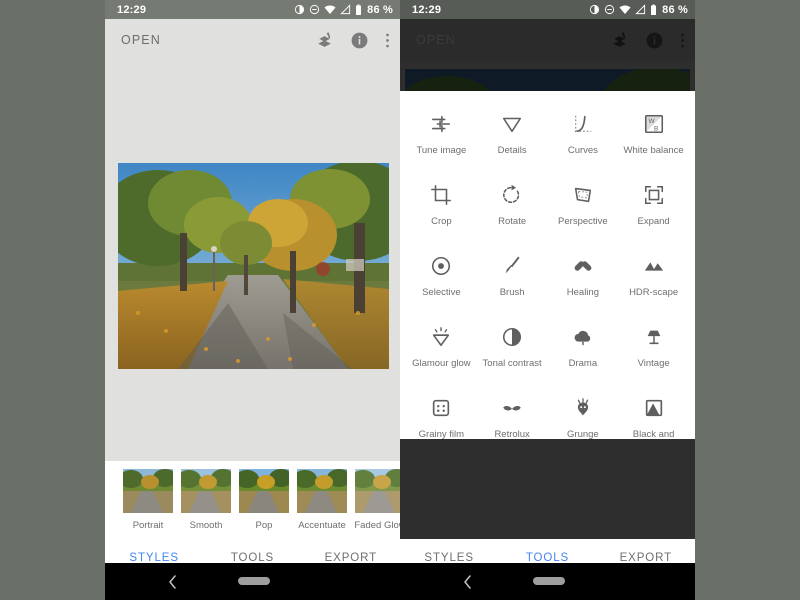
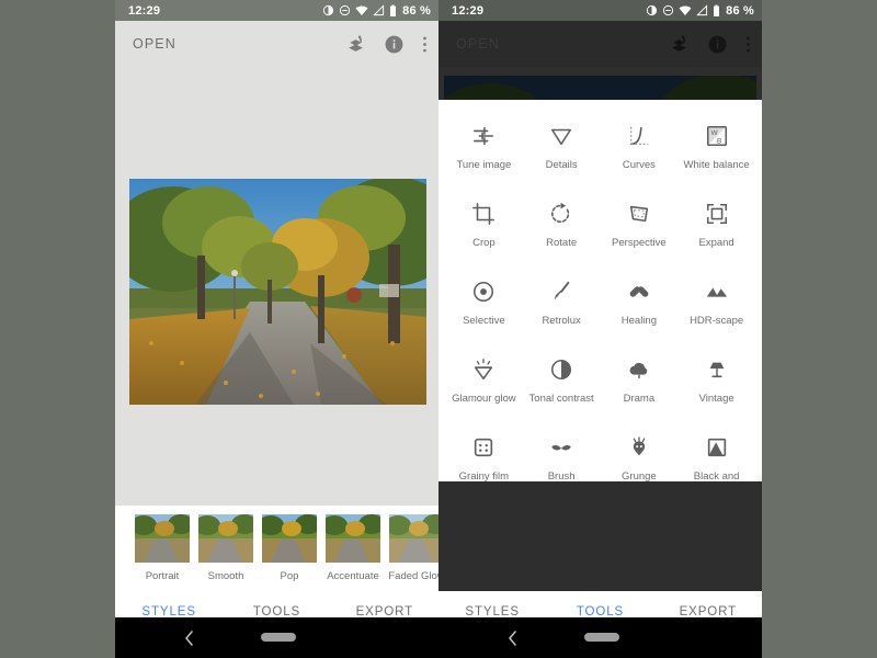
  12:29
  86 %
  OPEN
  Portrait
  Smooth
  Pop
  Accentuate
  Faded Glo
  STYLES
  TOOLS
  EXPORT
  12:29
  86 %
  Tune image
  Details
  Curves
  White balance
  Crop
  Rotate
  Perspective
  Expand
  Selective
- Brush
+ Retrolux
  Healing
  HDR-scape
  Glamour glow
  Tonal contrast
  Drama
  Vintage
  Grainy film
- Retrolux
+ Brush
  Grunge
  STYLES
  TOOLS
  EXPORT
